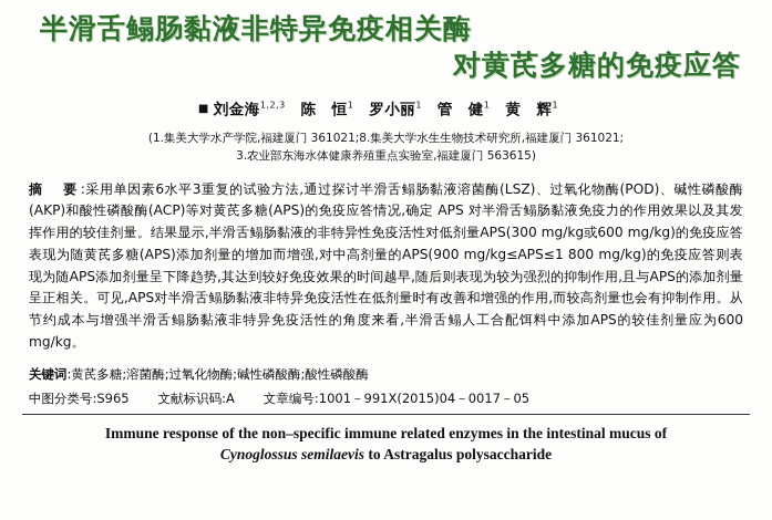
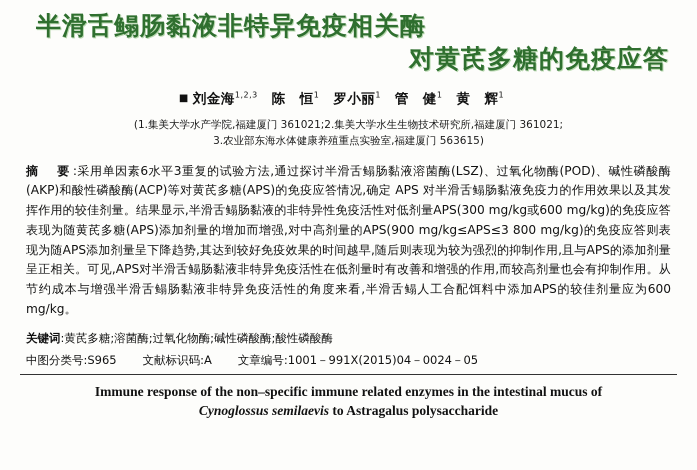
  半滑舌鳎肠黏液非特异免疫相关酶
  对黄芪多糖的免疫应答
  ■ 刘金海1,2,3 陈 恒1 罗小丽1 管 健1 黄 辉1
- (1.集美大学水产学院,福建厦门 361021;8.集美大学水生生物技术研究所,福建厦门 361021;
+ (1.集美大学水产学院,福建厦门 361021;2.集美大学水生生物技术研究所,福建厦门 361021;
  3.农业部东海水体健康养殖重点实验室,福建厦门 563615)
- 摘 要:采用单因素6水平3重复的试验方法,通过探讨半滑舌鳎肠黏液溶菌酶(LSZ)、过氧化物酶(POD)、碱性磷酸酶(AKP)和酸性磷酸酶(ACP)等对黄芪多糖(APS)的免疫应答情况,确定 APS 对半滑舌鳎肠黏液免疫力的作用效果以及其发挥作用的较佳剂量。结果显示,半滑舌鳎肠黏液的非特异性免疫活性对低剂量APS(300 mg/kg或600 mg/kg)的免疫应答表现为随黄芪多糖(APS)添加剂量的增加而增强,对中高剂量的APS(900 mg/kg≤APS≤1 800 mg/kg)的免疫应答则表现为随APS添加剂量呈下降趋势,其达到较好免疫效果的时间越早,随后则表现为较为强烈的抑制作用,且与APS的添加剂量呈正相关。可见,APS对半滑舌鳎肠黏液非特异免疫活性在低剂量时有改善和增强的作用,而较高剂量也会有抑制作用。从节约成本与增强半滑舌鳎肠黏液非特异免疫活性的角度来看,半滑舌鳎人工合配饵料中添加APS的较佳剂量应为600 mg/kg。
+ 摘 要:采用单因素6水平3重复的试验方法,通过探讨半滑舌鳎肠黏液溶菌酶(LSZ)、过氧化物酶(POD)、碱性磷酸酶(AKP)和酸性磷酸酶(ACP)等对黄芪多糖(APS)的免疫应答情况,确定 APS 对半滑舌鳎肠黏液免疫力的作用效果以及其发挥作用的较佳剂量。结果显示,半滑舌鳎肠黏液的非特异性免疫活性对低剂量APS(300 mg/kg或600 mg/kg)的免疫应答表现为随黄芪多糖(APS)添加剂量的增加而增强,对中高剂量的APS(900 mg/kg≤APS≤3 800 mg/kg)的免疫应答则表现为随APS添加剂量呈下降趋势,其达到较好免疫效果的时间越早,随后则表现为较为强烈的抑制作用,且与APS的添加剂量呈正相关。可见,APS对半滑舌鳎肠黏液非特异免疫活性在低剂量时有改善和增强的作用,而较高剂量也会有抑制作用。从节约成本与增强半滑舌鳎肠黏液非特异免疫活性的角度来看,半滑舌鳎人工合配饵料中添加APS的较佳剂量应为600 mg/kg。
  关键词:黄芪多糖;溶菌酶;过氧化物酶;碱性磷酸酶;酸性磷酸酶
  中图分类号:S965
  文献标识码:A
- 文章编号:1001－991X(2015)04－0017－05
+ 文章编号:1001－991X(2015)04－0024－05
  Immune response of the non–specific immune related enzymes in the intestinal mucus of
  Cynoglossus semilaevis to Astragalus polysaccharide
